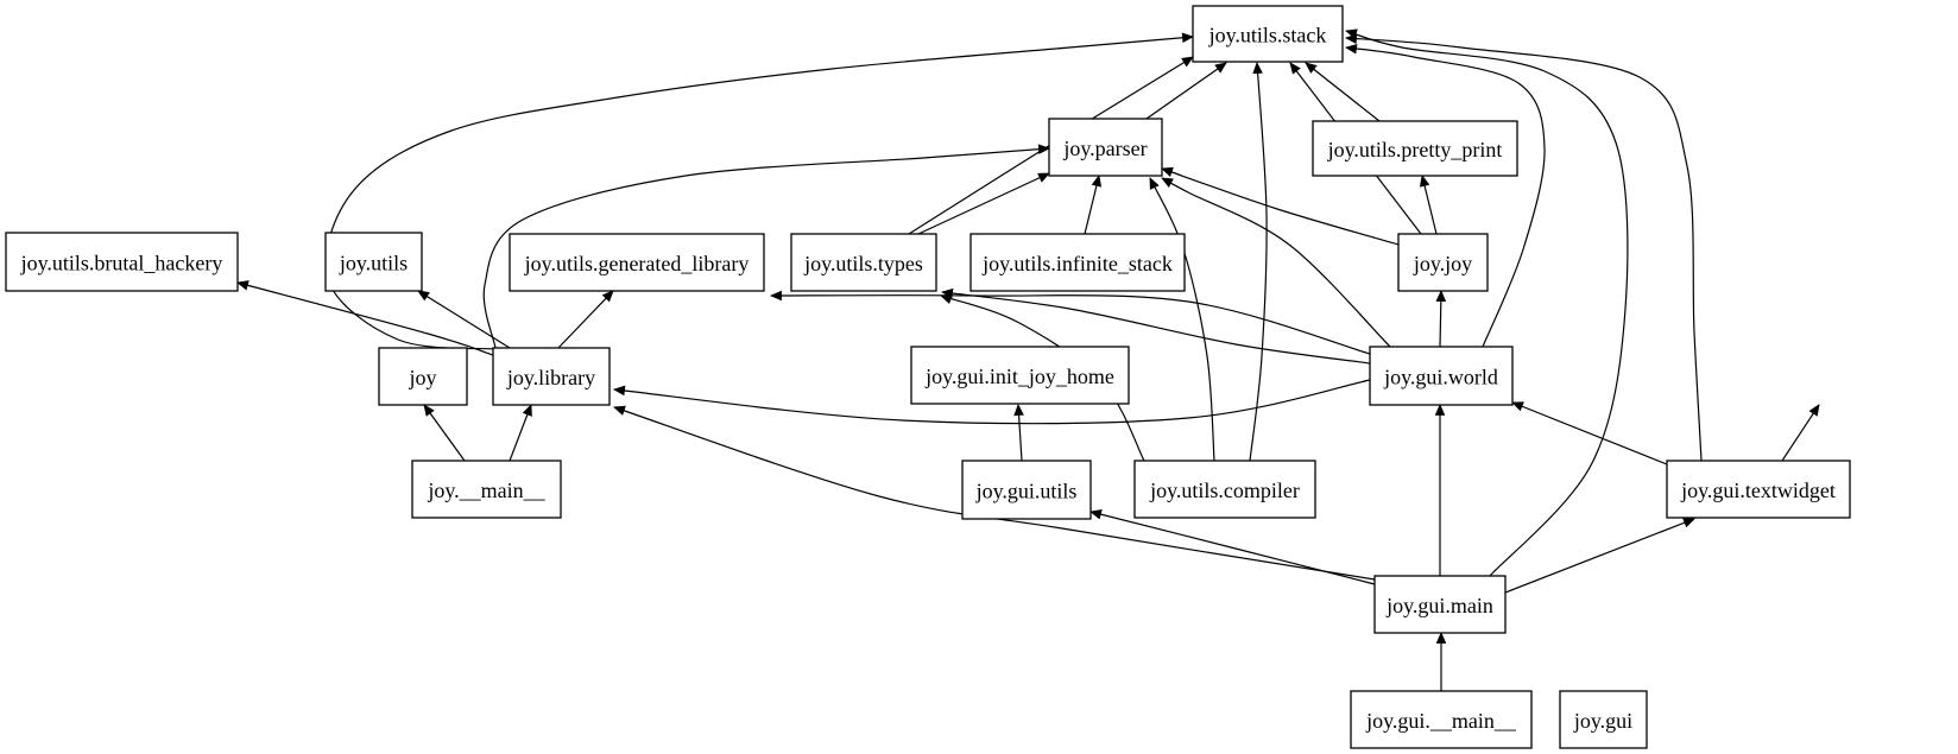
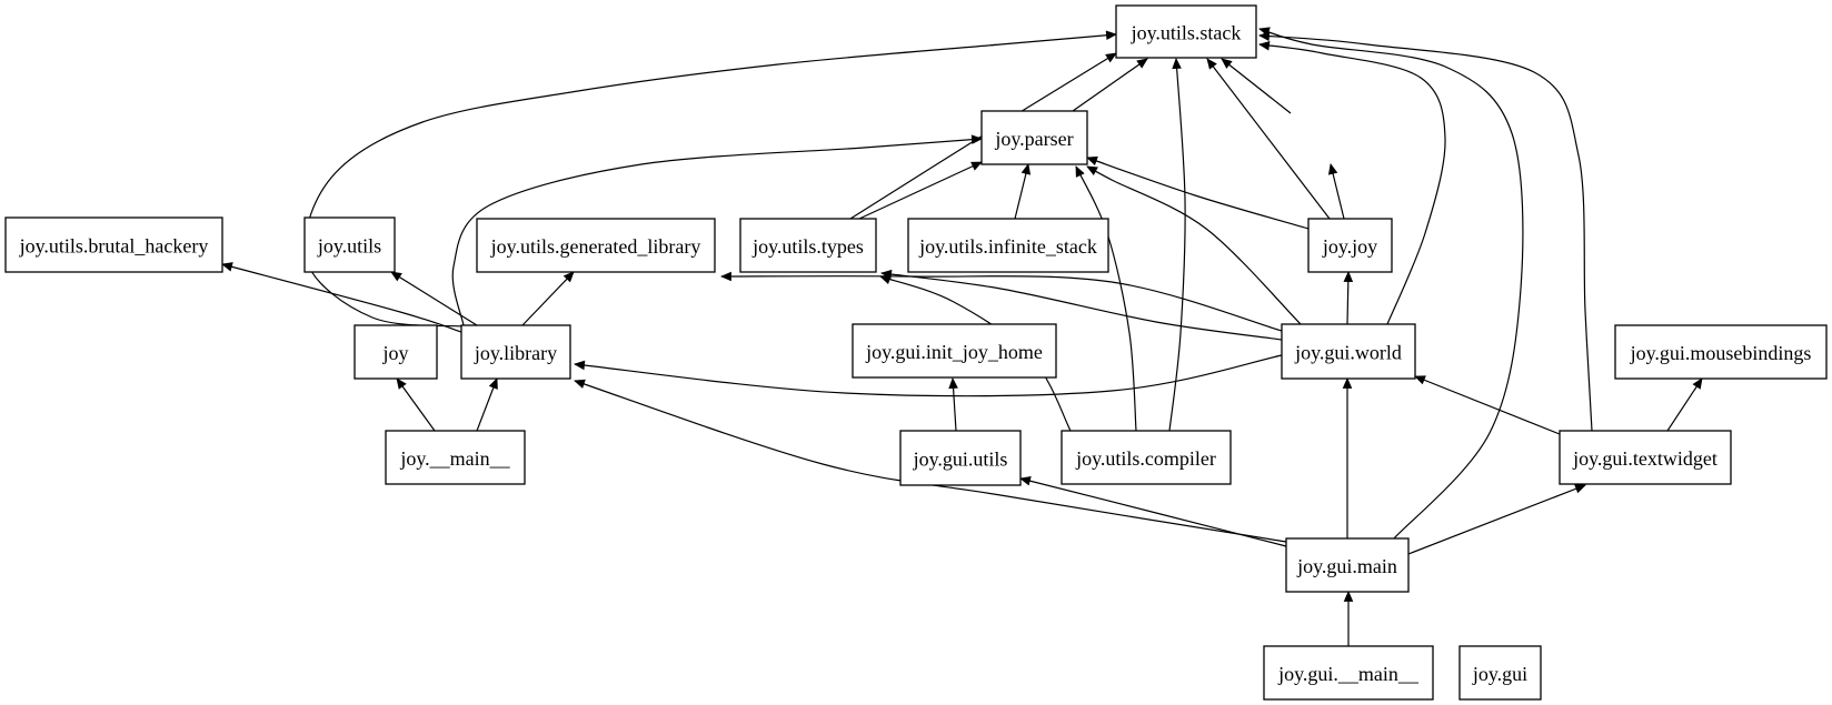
  joy.utils.stack
  joy.parser
- joy.utils.pretty_print
  joy.utils.brutal_hackery
  joy.utils
  joy.utils.generated_library
  joy.utils.types
  joy.utils.infinite_stack
  joy.joy
  joy.gui.world
+ joy.gui.mousebindings
  joy
  joy.library
  joy.gui.init_joy_home
  joy.__main__
  joy.gui.utils
  joy.utils.compiler
  joy.gui.textwidget
  joy.gui.main
  joy.gui.__main__
  joy.gui
